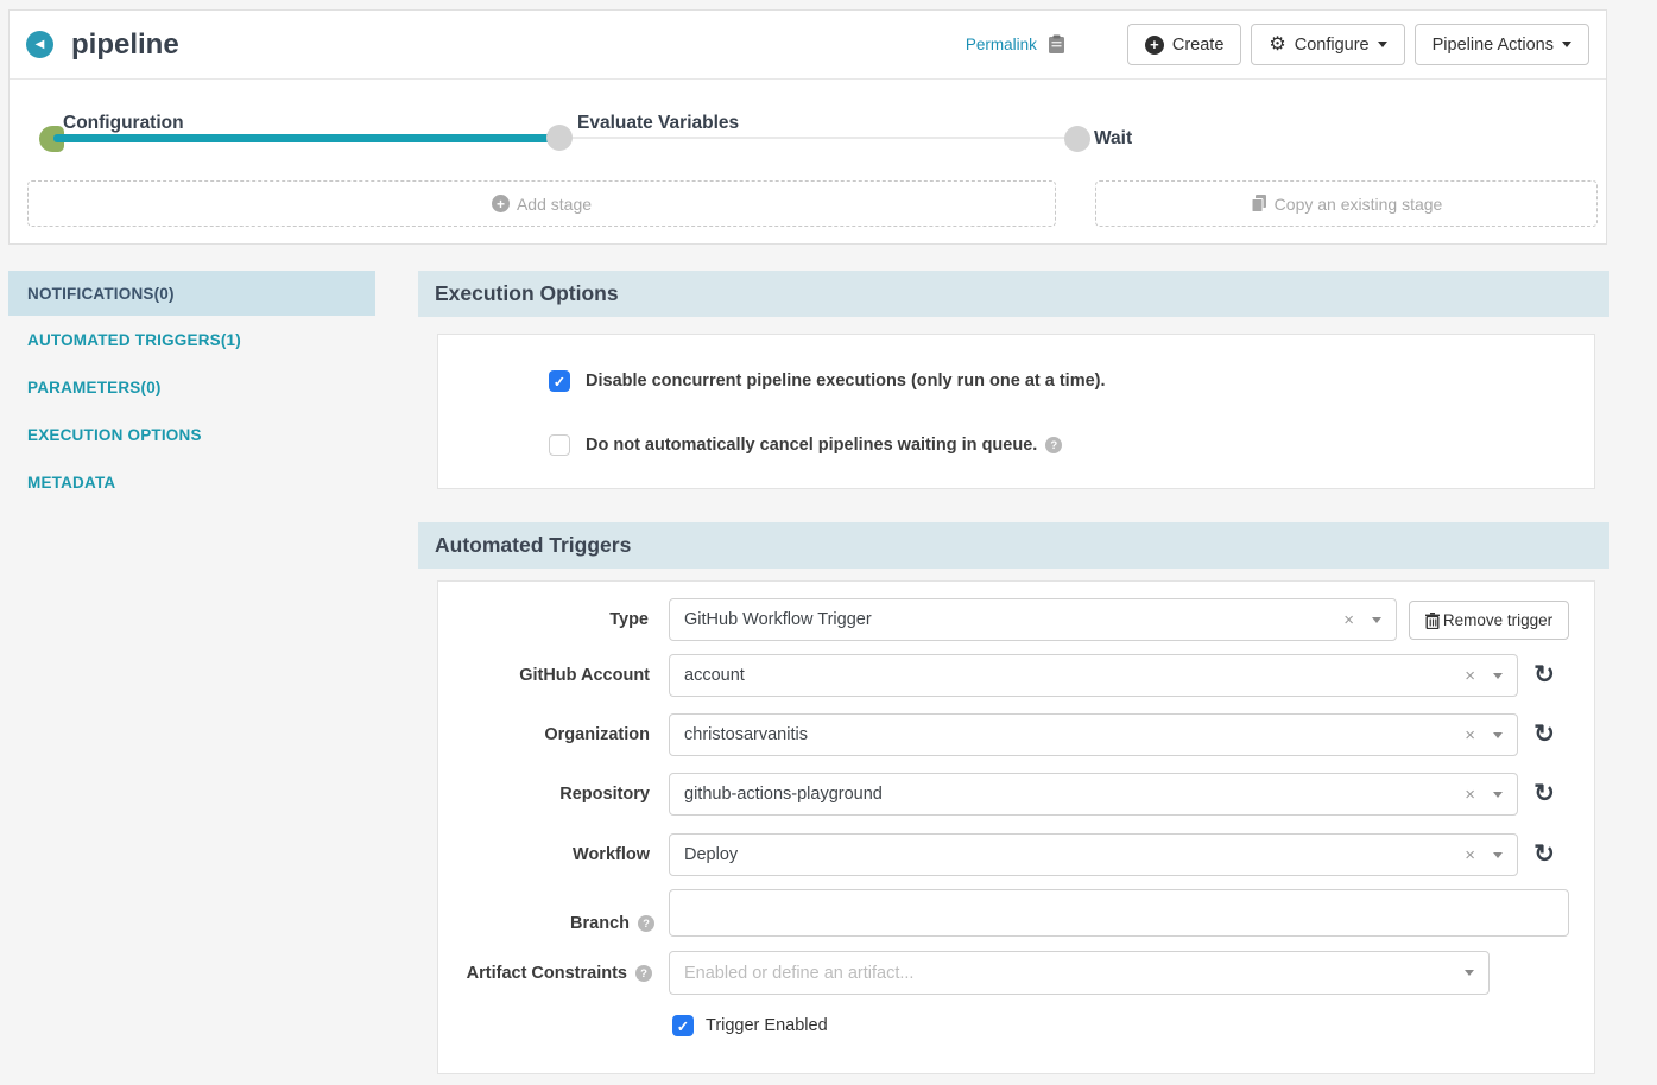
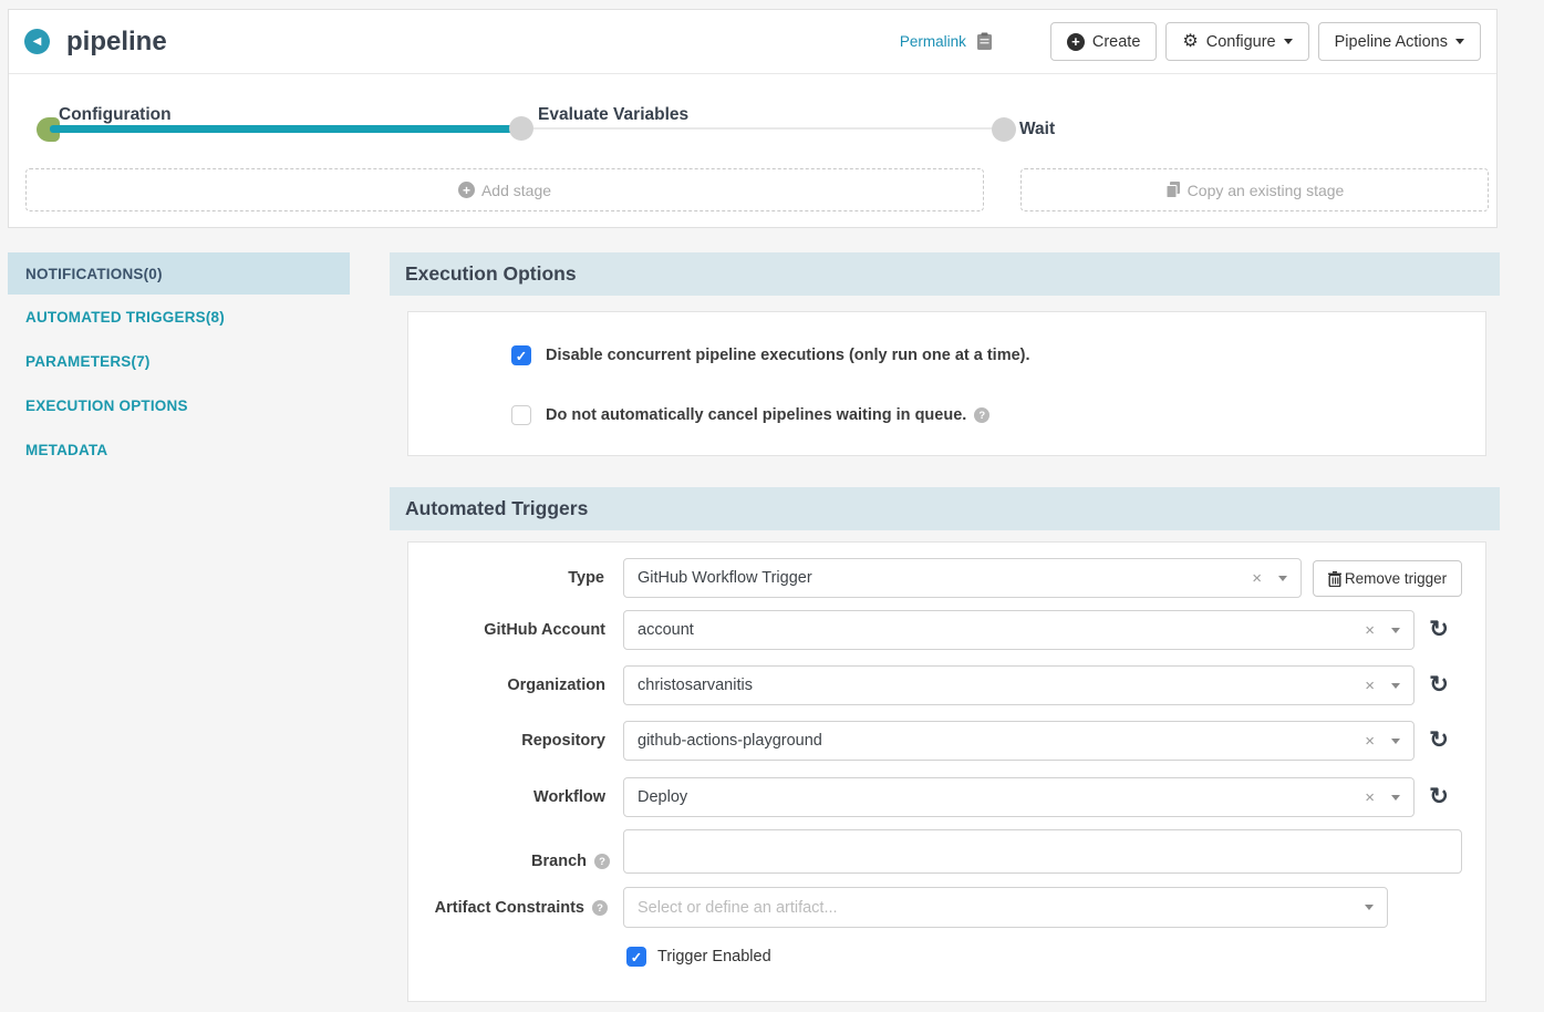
  ◀
  pipeline
  Permalink
  +
  Create
  ⚙
  Configure
  Pipeline Actions
  Configuration
  Evaluate Variables
  Wait
  +
  Add stage
  Copy an existing stage
  NOTIFICATIONS(0)
- AUTOMATED TRIGGERS(1)
+ AUTOMATED TRIGGERS(8)
- PARAMETERS(0)
+ PARAMETERS(7)
  EXECUTION OPTIONS
  METADATA
  Execution Options
  ✓
  Disable concurrent pipeline executions (only run one at a time).
  Do not automatically cancel pipelines waiting in queue.
  ?
  Automated Triggers
  Type
  GitHub Workflow Trigger
  ×
  Remove trigger
  GitHub Account
  account
  ×
  ↻
  Organization
  christosarvanitis
  ×
  ↻
  Repository
  github-actions-playground
  ×
  ↻
  Workflow
  Deploy
  ×
  ↻
  Branch
  ?
  Artifact Constraints
  ?
- Enabled or define an artifact...
+ Select or define an artifact...
  ✓
  Trigger Enabled
